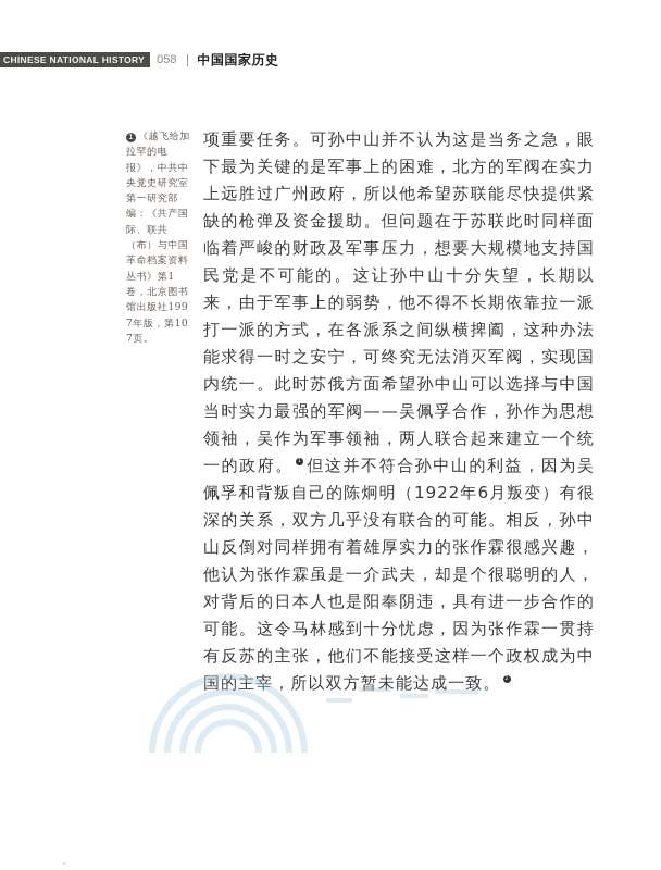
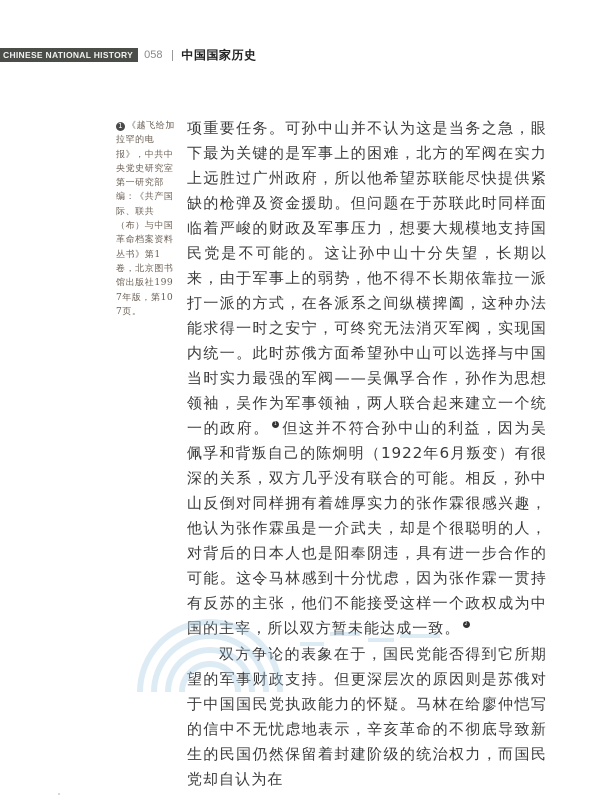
  CHINESE NATIONAL HISTORY
  058
  中国国家历史
  1 《越飞给加拉罕的电报》，中共中央党史研究室第一研究部编：《共产国际、联共（布）与中国革命档案资料丛书》第1卷，北京图书馆出版社1997年版，第107页。
  项重要任务。可孙中山并不认为这是当务之急，眼下最为关键的是军事上的困难，北方的军阀在实力上远胜过广州政府，所以他希望苏联能尽快提供紧缺的枪弹及资金援助。但问题在于苏联此时同样面临着严峻的财政及军事压力，想要大规模地支持国民党是不可能的。这让孙中山十分失望，长期以来，由于军事上的弱势，他不得不长期依靠拉一派打一派的方式，在各派系之间纵横捭阖，这种办法能求得一时之安宁，可终究无法消灭军阀，实现国内统一。此时苏俄方面希望孙中山可以选择与中国当时实力最强的军阀——吴佩孚合作，孙作为思想领袖，吴作为军事领袖，两人联合起来建立一个统一的政府。 但这并不符合孙中山的利益，因为吴佩孚和背叛自己的陈炯明（1922年6月叛变）有很深的关系，双方几乎没有联合的可能。相反，孙中山反倒对同样拥有着雄厚实力的张作霖很感兴趣，他认为张作霖虽是一介武夫，却是个很聪明的人，对背后的日本人也是阳奉阴违，具有进一步合作的可能。这令马林感到十分忧虑，因为张作霖一贯持有反苏的主张，他们不能接受这样一个政权成为中国的主宰，所以双方暂未能达成一致。
+ 双方争论的表象在于，国民党能否得到它所期望的军事财政支持。但更深层次的原因则是苏俄对于中国国民党执政能力的怀疑。马林在给廖仲恺写的信中不无忧虑地表示，辛亥革命的不彻底导致新生的民国仍然保留着封建阶级的统治权力，而国民党却自认为在
